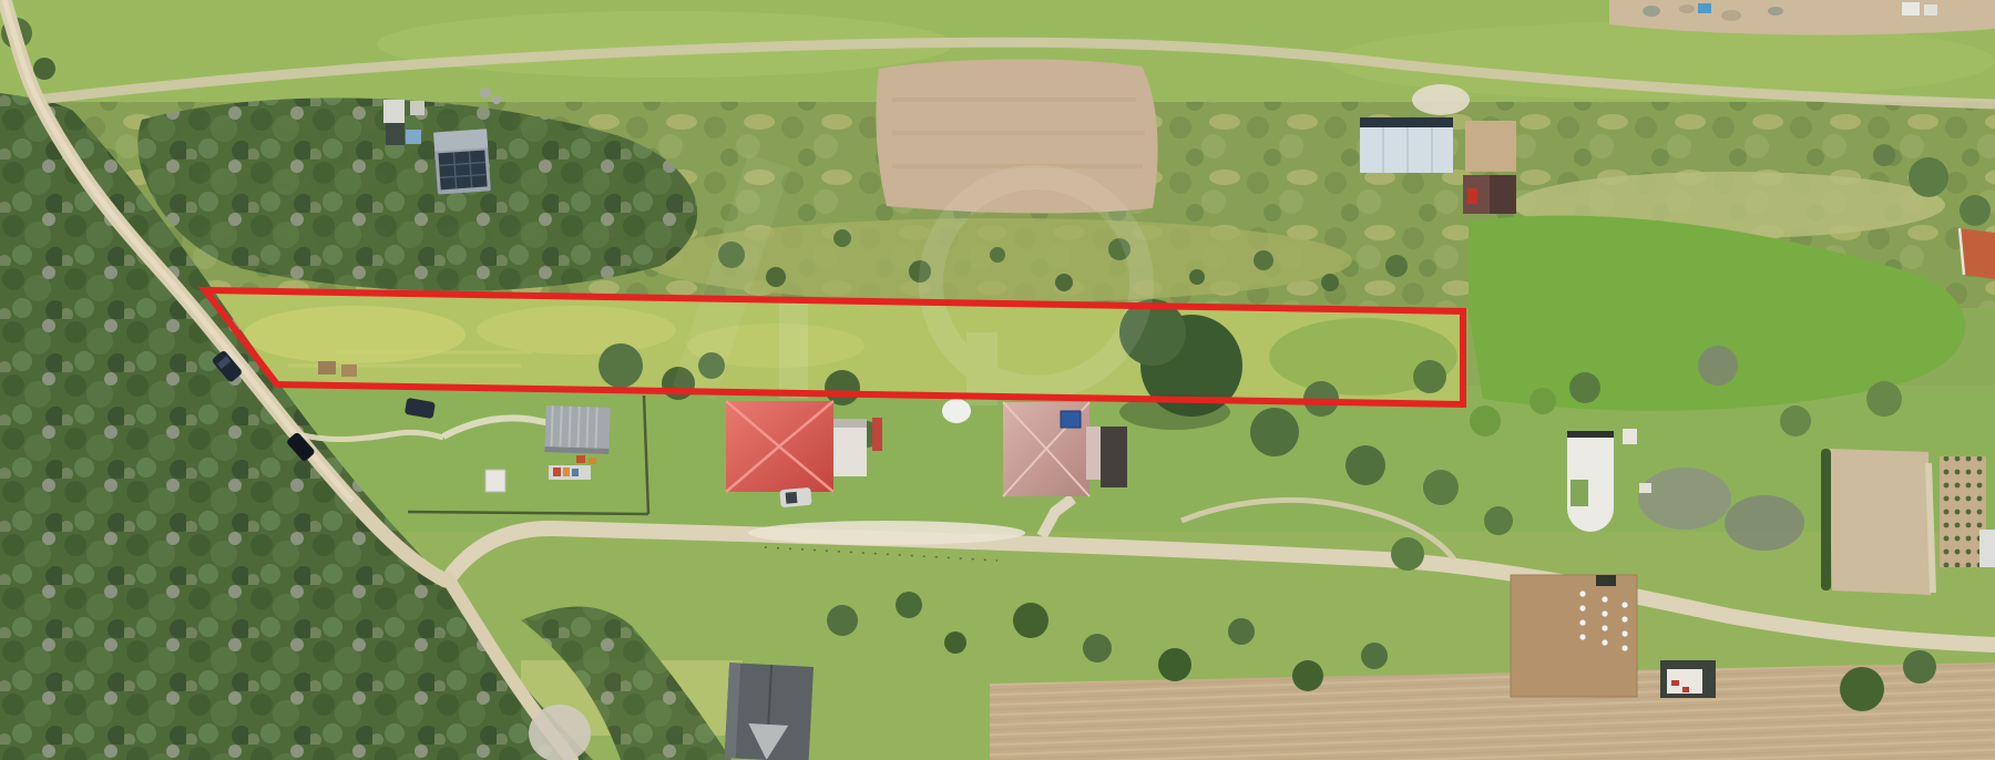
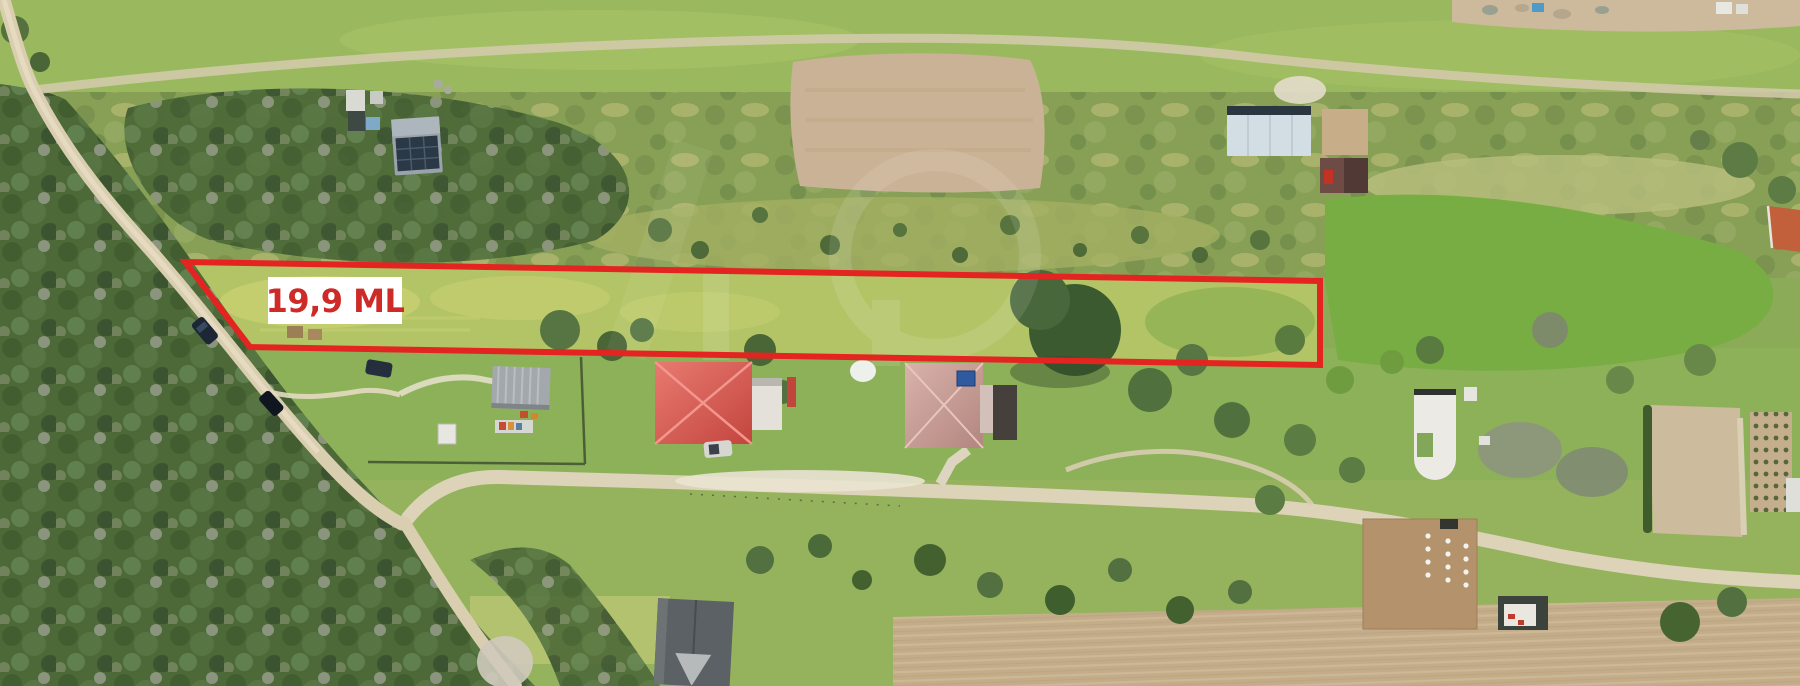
+ 19,9 ML
